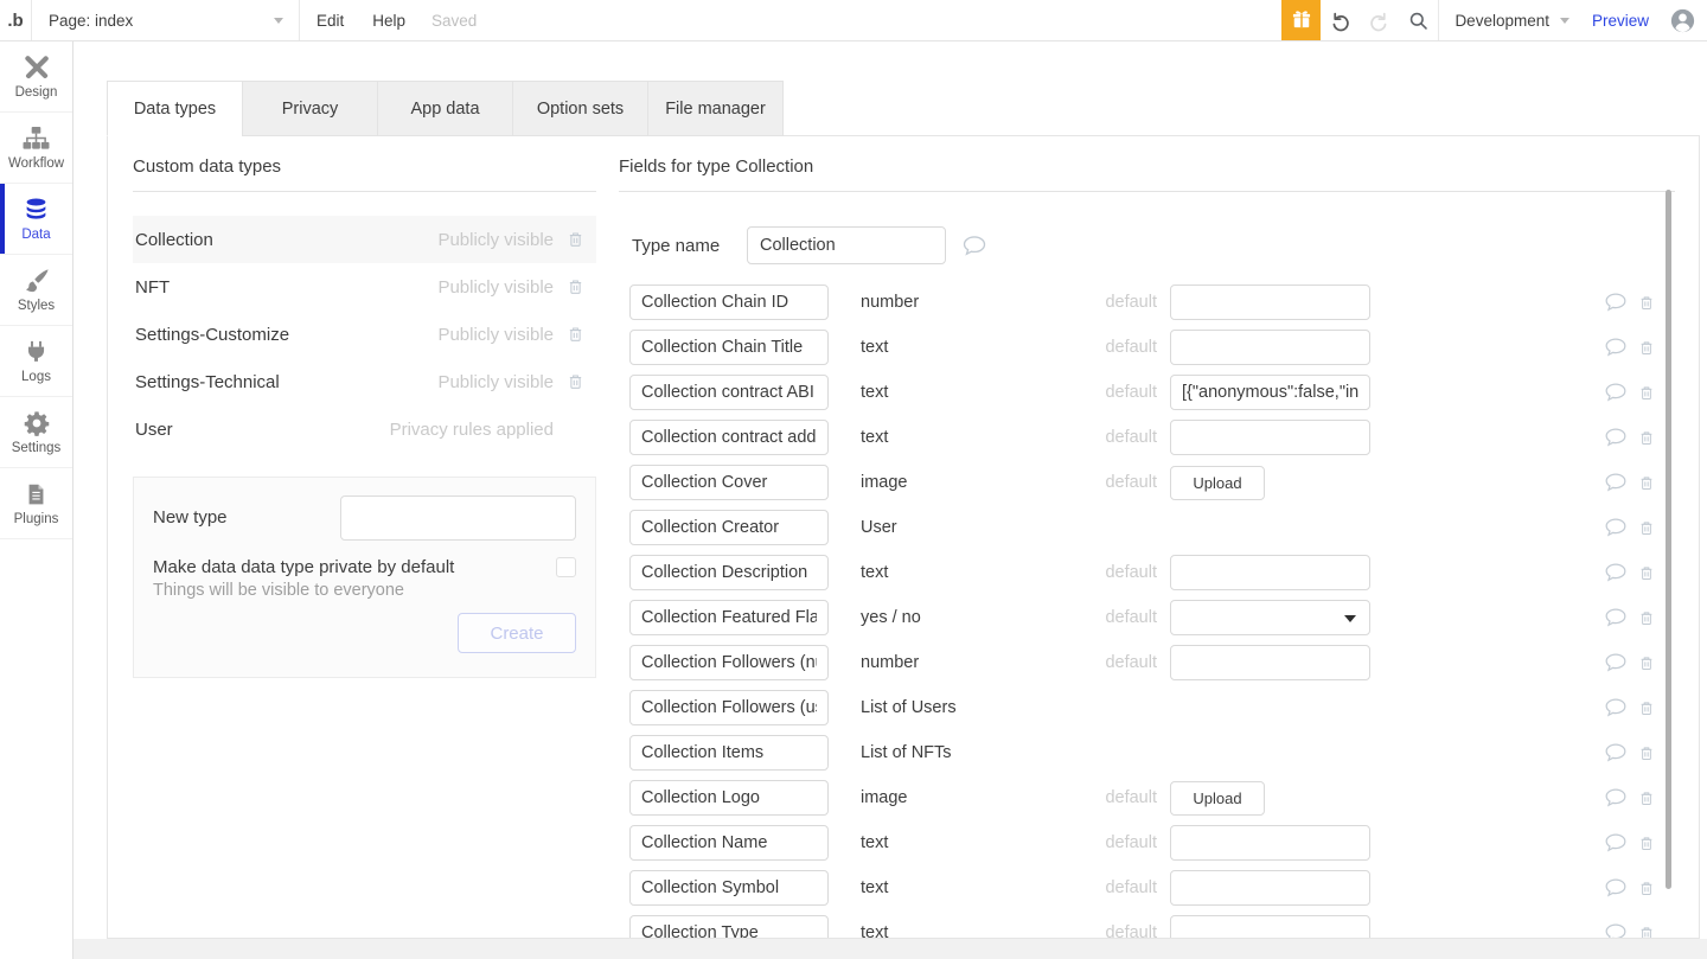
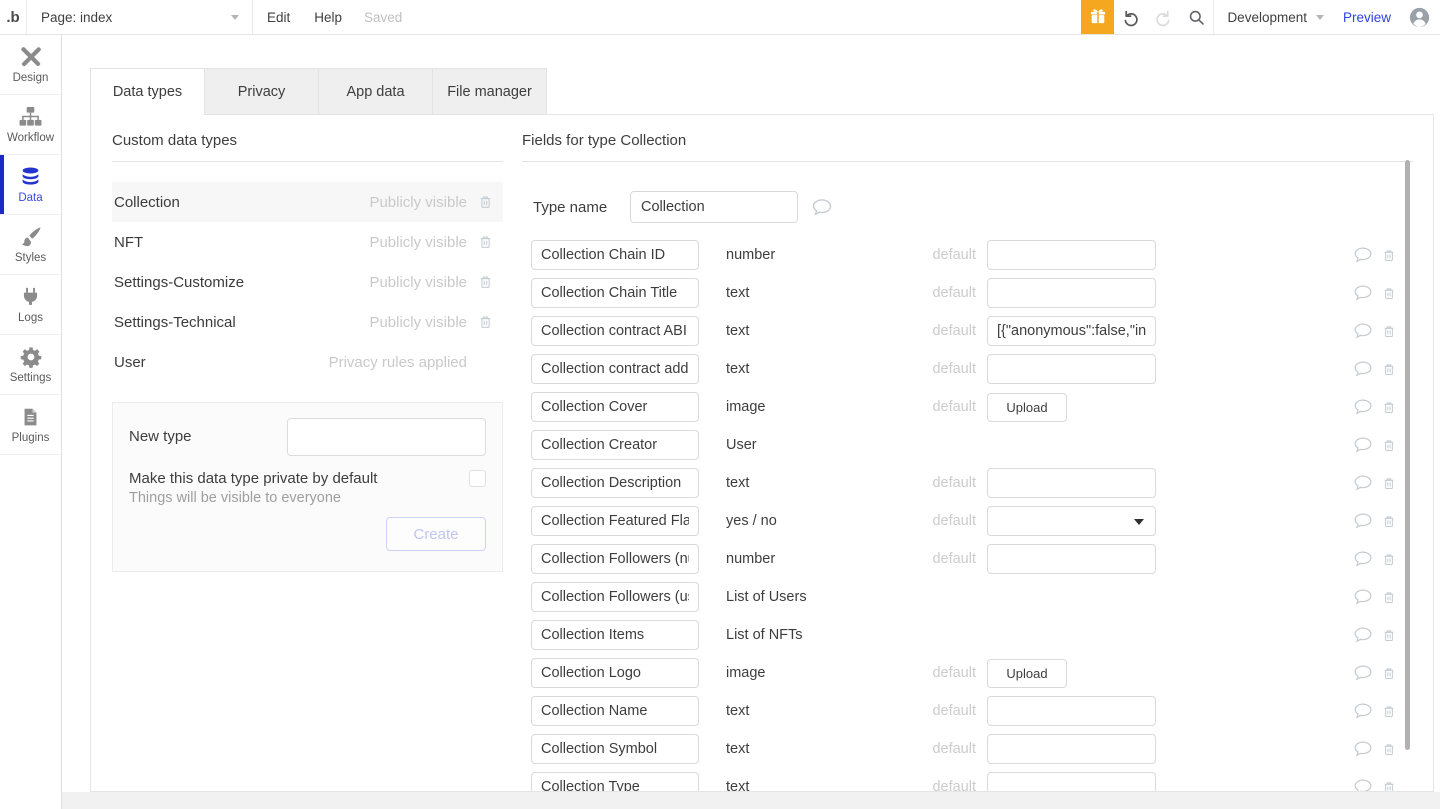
  .b
  Page: index
  Edit
  Help
  Saved
  Development
  Preview
  Design
  Workflow
  Data
  Styles
  Logs
  Settings
  Plugins
  Data types
  Privacy
  App data
- Option sets
  File manager
  Custom data types
  Collection
  Publicly visible
  NFT
  Publicly visible
  Settings-Customize
  Publicly visible
  Settings-Technical
  Publicly visible
  User
  Privacy rules applied
  New type
- Make data data type private by default
+ Make this data type private by default
  Things will be visible to everyone
  Create
  Fields for type Collection
  Type name
  Collection
  Collection Chain ID
  number
  default
  Collection Chain Title
  text
  default
  Collection contract ABI
  text
  default
  [{"anonymous":false,"in
  Collection contract add
  text
  default
  Collection Cover
  image
  default
  Upload
  Collection Creator
  User
  Collection Description
  text
  default
  Collection Featured Fla
  yes / no
  default
  Collection Followers (n
  number
  default
  Collection Followers (u
  List of Users
  Collection Items
  List of NFTs
  Collection Logo
  image
  default
  Upload
  Collection Name
  text
  default
  Collection Symbol
  text
  default
  Collection Type
  text
  default
